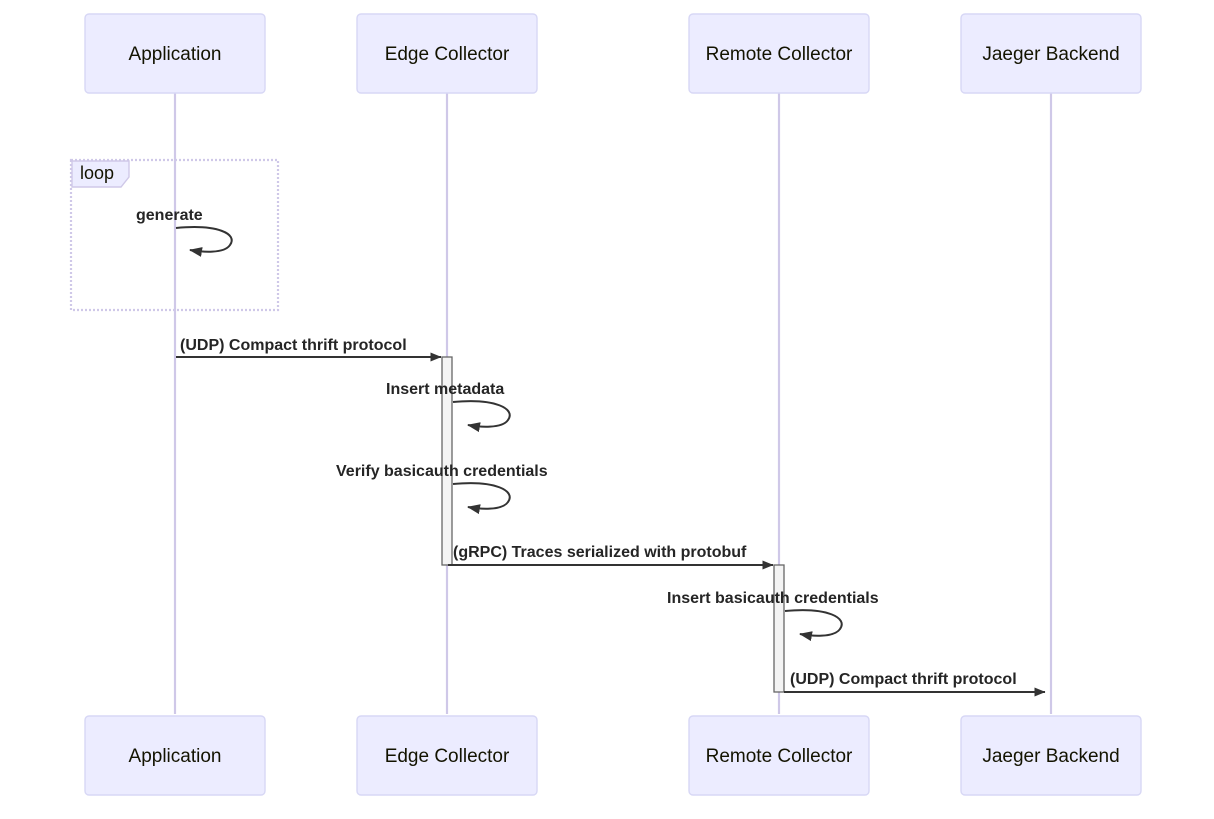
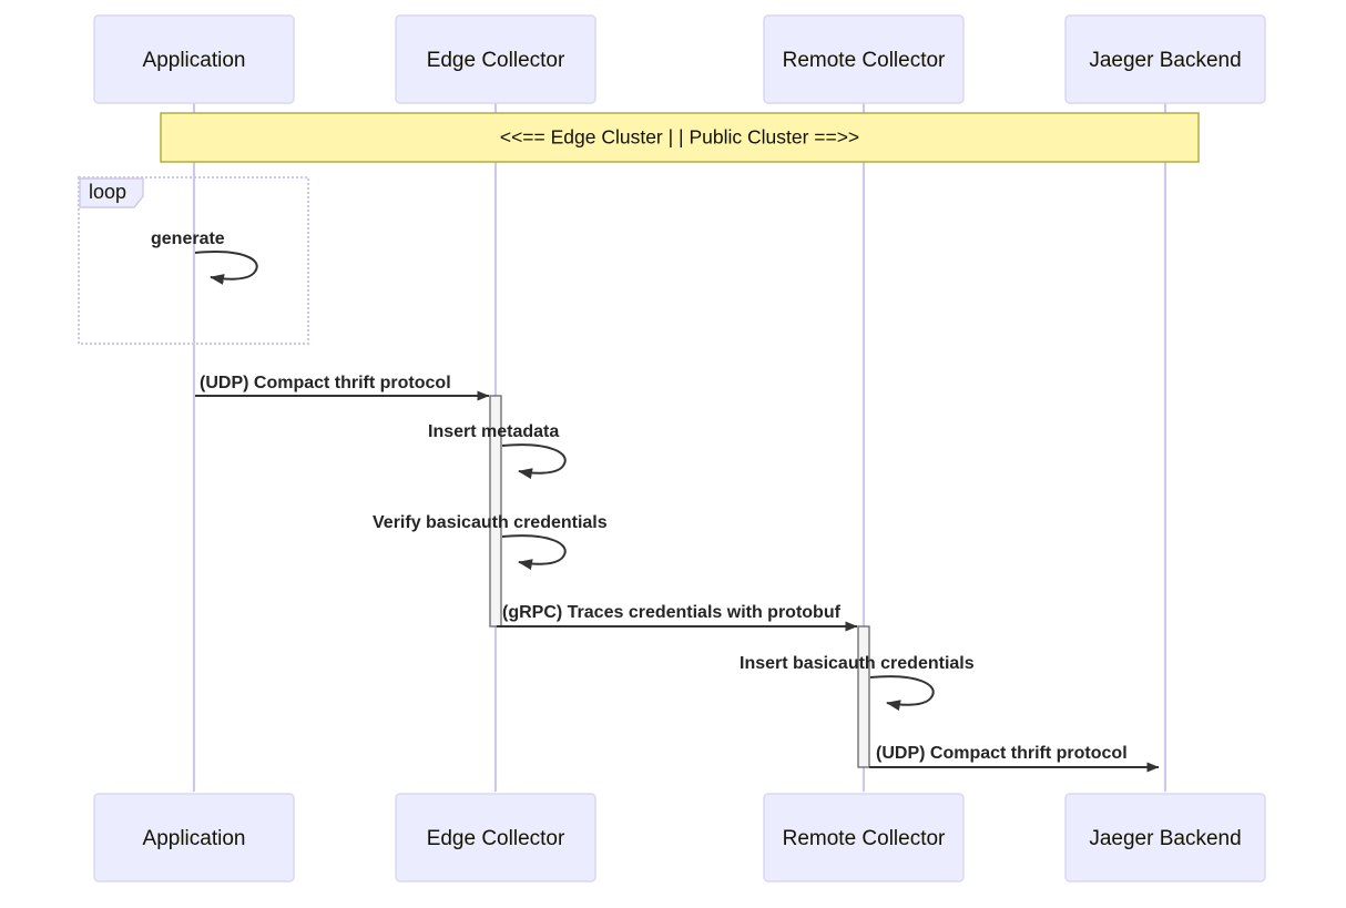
  Application
  Edge Collector
  Remote Collector
  Jaeger Backend
+ <<== Edge Cluster | | Public Cluster ==>>
  loop
  generate
  (UDP) Compact thrift protocol
  Insert metadata
  Verify basicauth credentials
- (gRPC) Traces serialized with protobuf
+ (gRPC) Traces credentials with protobuf
  Insert basicauth credentials
  (UDP) Compact thrift protocol
  Application
  Edge Collector
  Remote Collector
  Jaeger Backend
